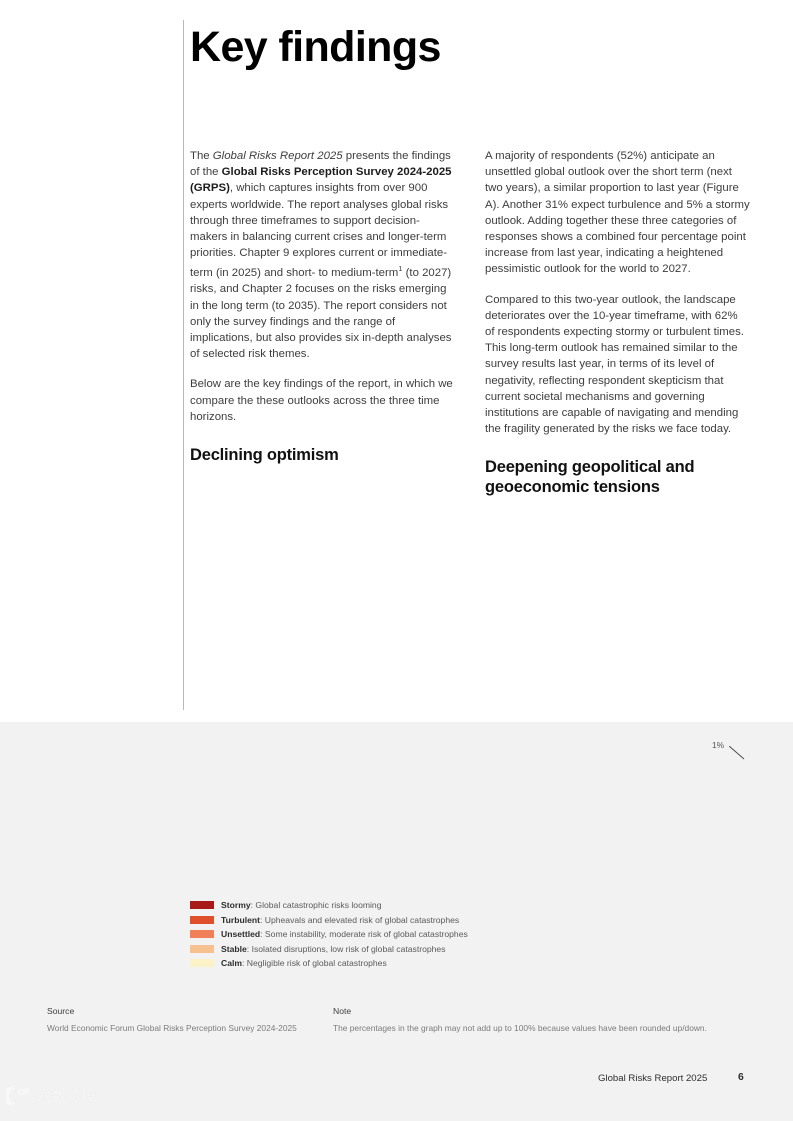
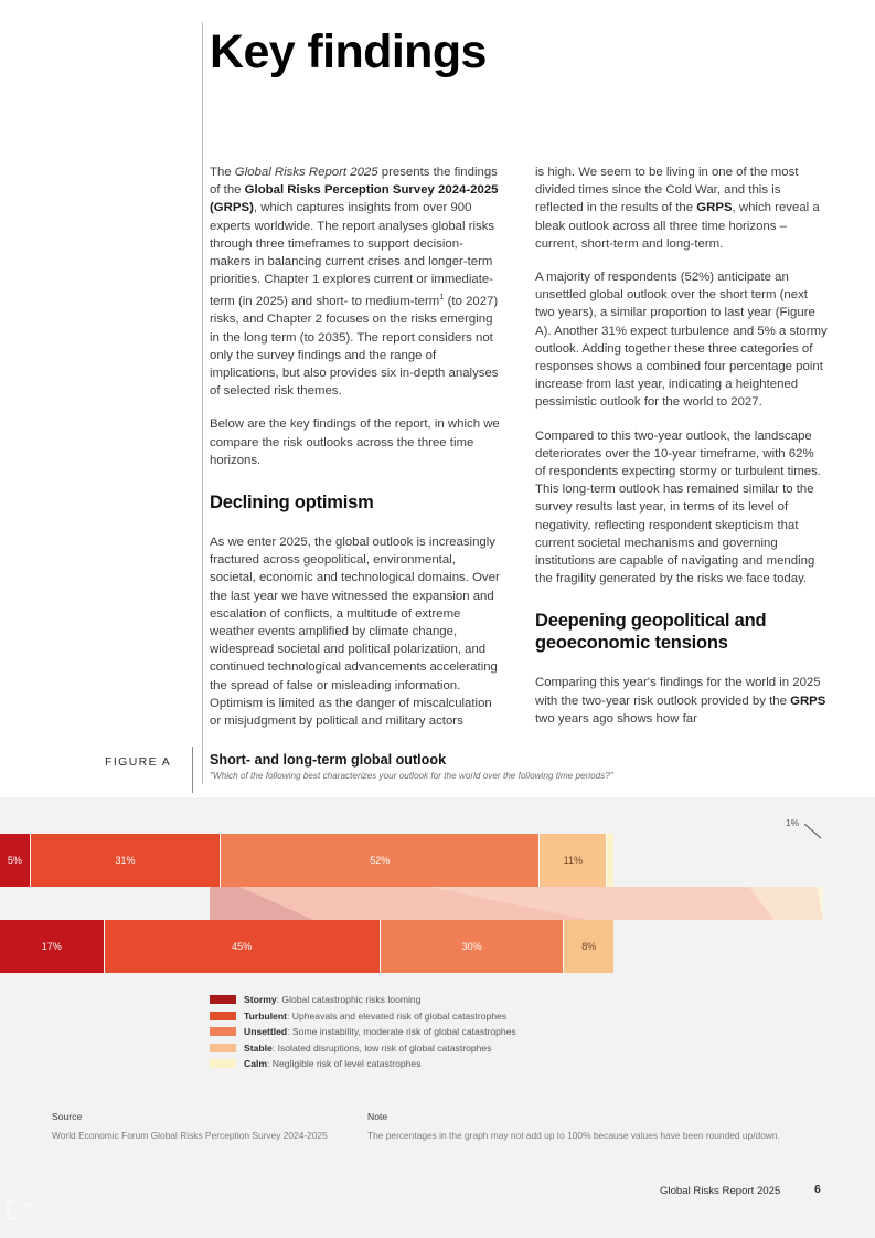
  Key findings
- The Global Risks Report 2025 presents the findings of the Global Risks Perception Survey 2024-2025 (GRPS), which captures insights from over 900 experts worldwide. The report analyses global risks through three timeframes to support decision-makers in balancing current crises and longer-term priorities. Chapter 9 explores current or immediate-term (in 2025) and short- to medium-term1 (to 2027) risks, and Chapter 2 focuses on the risks emerging in the long term (to 2035). The report considers not only the survey findings and the range of implications, but also provides six in-depth analyses of selected risk themes.
+ The Global Risks Report 2025 presents the findings of the Global Risks Perception Survey 2024-2025 (GRPS), which captures insights from over 900 experts worldwide. The report analyses global risks through three timeframes to support decision-makers in balancing current crises and longer-term priorities. Chapter 1 explores current or immediate-term (in 2025) and short- to medium-term1 (to 2027) risks, and Chapter 2 focuses on the risks emerging in the long term (to 2035). The report considers not only the survey findings and the range of implications, but also provides six in-depth analyses of selected risk themes.
- Below are the key findings of the report, in which we compare the these outlooks across the three time horizons.
+ Below are the key findings of the report, in which we compare the risk outlooks across the three time horizons.
  Declining optimism
+ As we enter 2025, the global outlook is increasingly fractured across geopolitical, environmental, societal, economic and technological domains. Over the last year we have witnessed the expansion and escalation of conflicts, a multitude of extreme weather events amplified by climate change, widespread societal and political polarization, and continued technological advancements accelerating the spread of false or misleading information. Optimism is limited as the danger of miscalculation or misjudgment by political and military actors
+ is high. We seem to be living in one of the most divided times since the Cold War, and this is reflected in the results of the GRPS, which reveal a bleak outlook across all three time horizons – current, short-term and long-term.
  A majority of respondents (52%) anticipate an unsettled global outlook over the short term (next two years), a similar proportion to last year (Figure A). Another 31% expect turbulence and 5% a stormy outlook. Adding together these three categories of responses shows a combined four percentage point increase from last year, indicating a heightened pessimistic outlook for the world to 2027.
  Compared to this two-year outlook, the landscape deteriorates over the 10-year timeframe, with 62% of respondents expecting stormy or turbulent times. This long-term outlook has remained similar to the survey results last year, in terms of its level of negativity, reflecting respondent skepticism that current societal mechanisms and governing institutions are capable of navigating and mending the fragility generated by the risks we face today.
  Deepening geopolitical and geoeconomic tensions
+ Comparing this year's findings for the world in 2025 with the two-year risk outlook provided by the GRPS two years ago shows how far
+ FIGURE A
+ Short- and long-term global outlook
+ "Which of the following best characterizes your outlook for the world over the following time periods?"
+ 5%
+ 31%
+ 52%
+ 11%
+ 17%
+ 45%
+ 30%
+ 8%
  Stormy: Global catastrophic risks looming
  Turbulent: Upheavals and elevated risk of global catastrophes
  Unsettled: Some instability, moderate risk of global catastrophes
  Stable: Isolated disruptions, low risk of global catastrophes
- Calm: Negligible risk of global catastrophes
+ Calm: Negligible risk of level catastrophes
  Source
  World Economic Forum Global Risks Perception Survey 2024-2025
  Note
  The percentages in the graph may not add up to 100% because values have been rounded up/down.
  1%
  Global Risks Report 2025
  6
